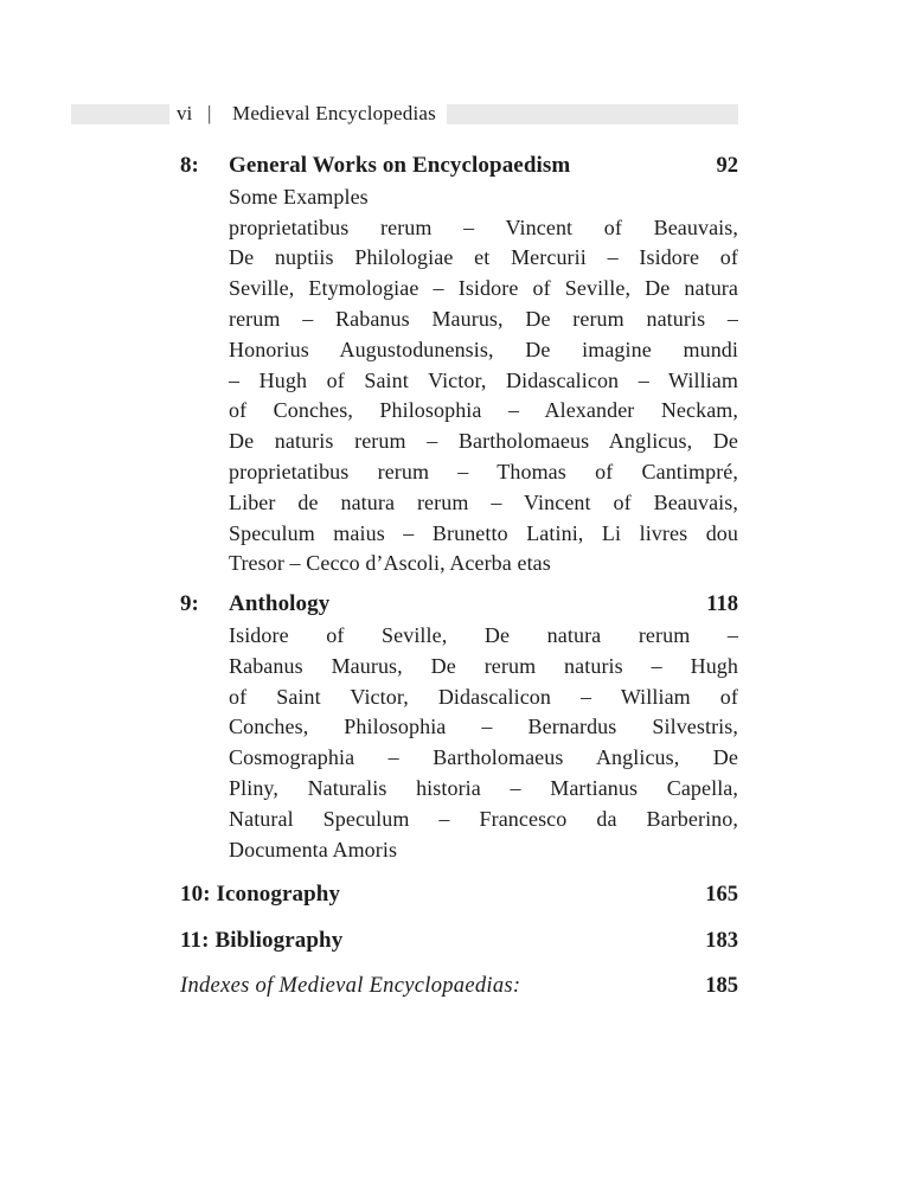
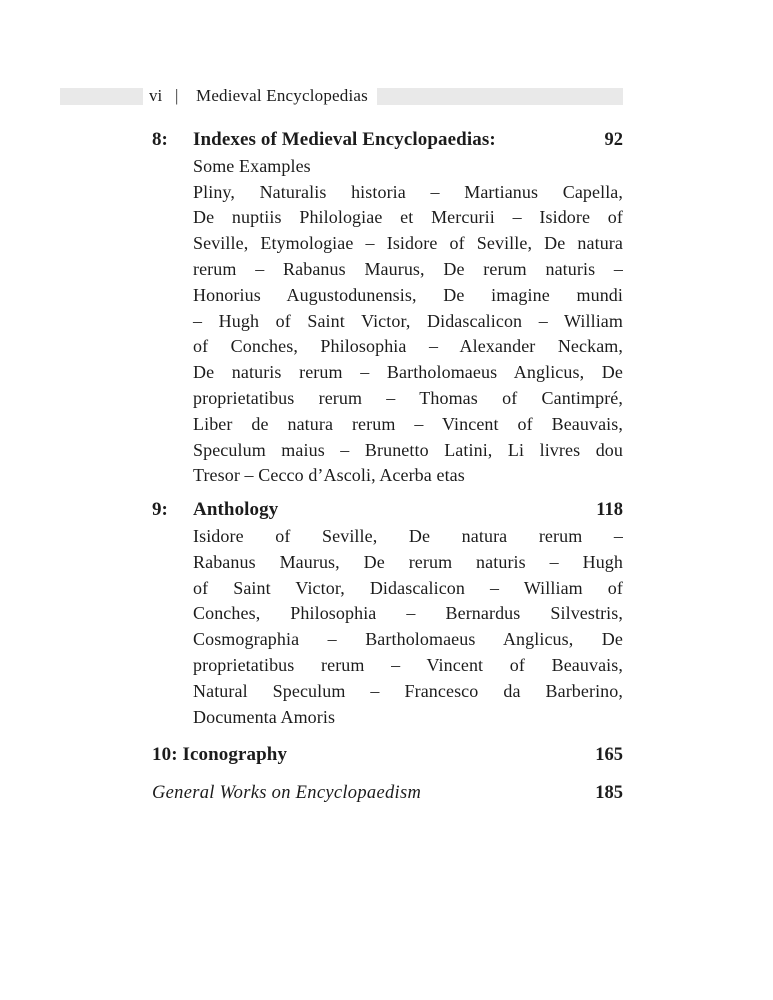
  vi
  |
  Medieval Encyclopedias
  8:
- General Works on Encyclopaedism
+ Indexes of Medieval Encyclopaedias:
  92
  Some Examples
- proprietatibus rerum – Vincent of Beauvais,
+ Pliny, Naturalis historia – Martianus Capella,
  De nuptiis Philologiae et Mercurii – Isidore of
  Seville, Etymologiae – Isidore of Seville, De natura
  rerum – Rabanus Maurus, De rerum naturis –
  Honorius Augustodunensis, De imagine mundi
  – Hugh of Saint Victor, Didascalicon – William
  of Conches, Philosophia – Alexander Neckam,
  De naturis rerum – Bartholomaeus Anglicus, De
  proprietatibus rerum – Thomas of Cantimpré,
  Liber de natura rerum – Vincent of Beauvais,
  Speculum maius – Brunetto Latini, Li livres dou
  Tresor – Cecco d’Ascoli, Acerba etas
  9:
  Anthology
  118
  Isidore of Seville, De natura rerum –
  Rabanus Maurus, De rerum naturis – Hugh
  of Saint Victor, Didascalicon – William of
  Conches, Philosophia – Bernardus Silvestris,
  Cosmographia – Bartholomaeus Anglicus, De
- Pliny, Naturalis historia – Martianus Capella,
+ proprietatibus rerum – Vincent of Beauvais,
  Natural Speculum – Francesco da Barberino,
  Documenta Amoris
  10: Iconography
  165
- 11: Bibliography
- 183
- Indexes of Medieval Encyclopaedias:
+ General Works on Encyclopaedism
  185
